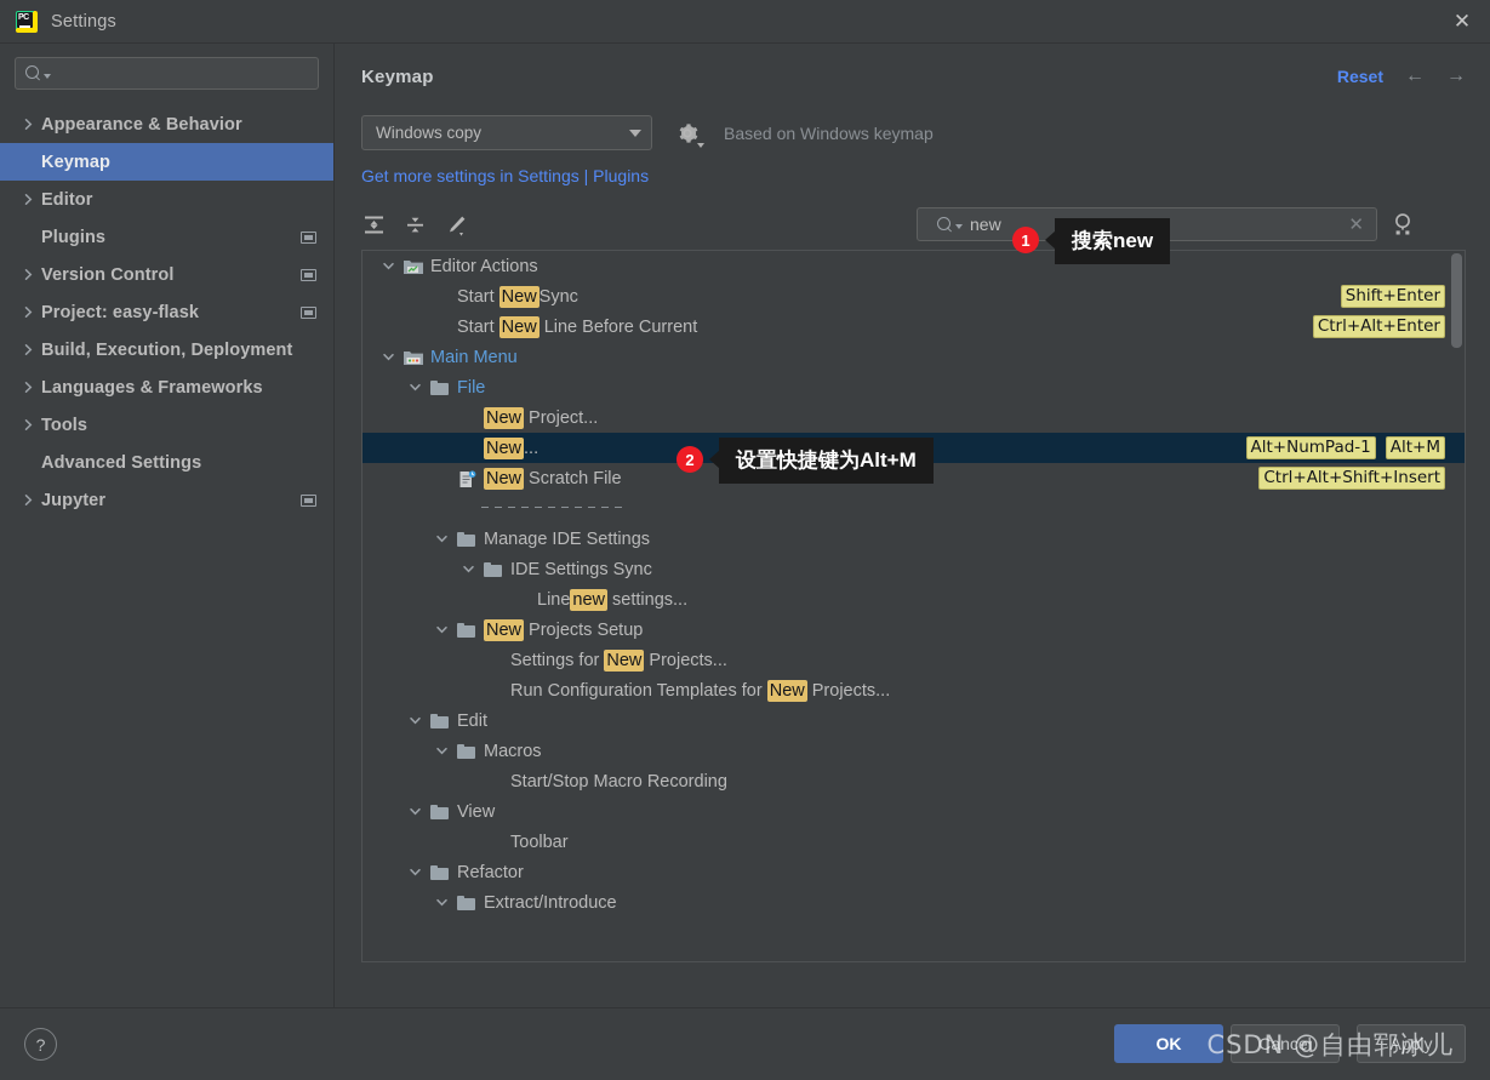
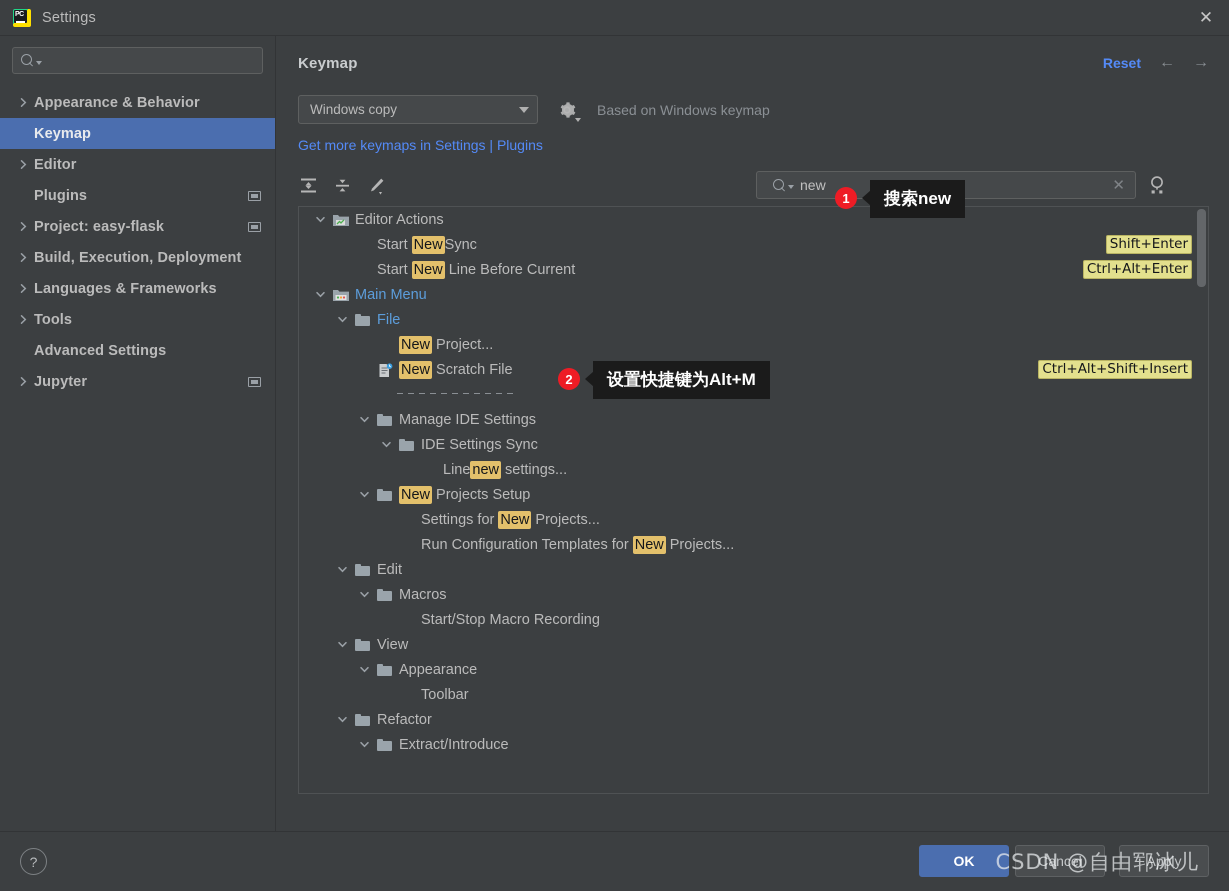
  Settings
  ✕
  Appearance & Behavior
  Keymap
  Editor
  Plugins
- Version Control
  Project: easy-flask
  Build, Execution, Deployment
  Languages & Frameworks
  Tools
  Advanced Settings
  Jupyter
  Keymap
  Reset
  ←
  →
  Windows copy
  Based on Windows keymap
- Get more settings in Settings | Plugins
+ Get more keymaps in Settings | Plugins
  new
  ✕
  Editor Actions
  Start New Sync
  Shift+Enter
  Start New Line Before Current
  Ctrl+Alt+Enter
  Main Menu
  File
  New Project...
- New ...
- Alt+NumPad-1
- Alt+M
  New Scratch File
  Ctrl+Alt+Shift+Insert
  Manage IDE Settings
  IDE Settings Sync
  Line new settings...
  New Projects Setup
  Settings for New Projects...
  Run Configuration Templates for New Projects...
  Edit
  Macros
  Start/Stop Macro Recording
  View
+ Appearance
  Toolbar
  Refactor
  Extract/Introduce
  1
  搜索new
  2
  设置快捷键为Alt+M
  ?
  OK
  Cancel
  Apply
  CSDN @自由郓冰儿
